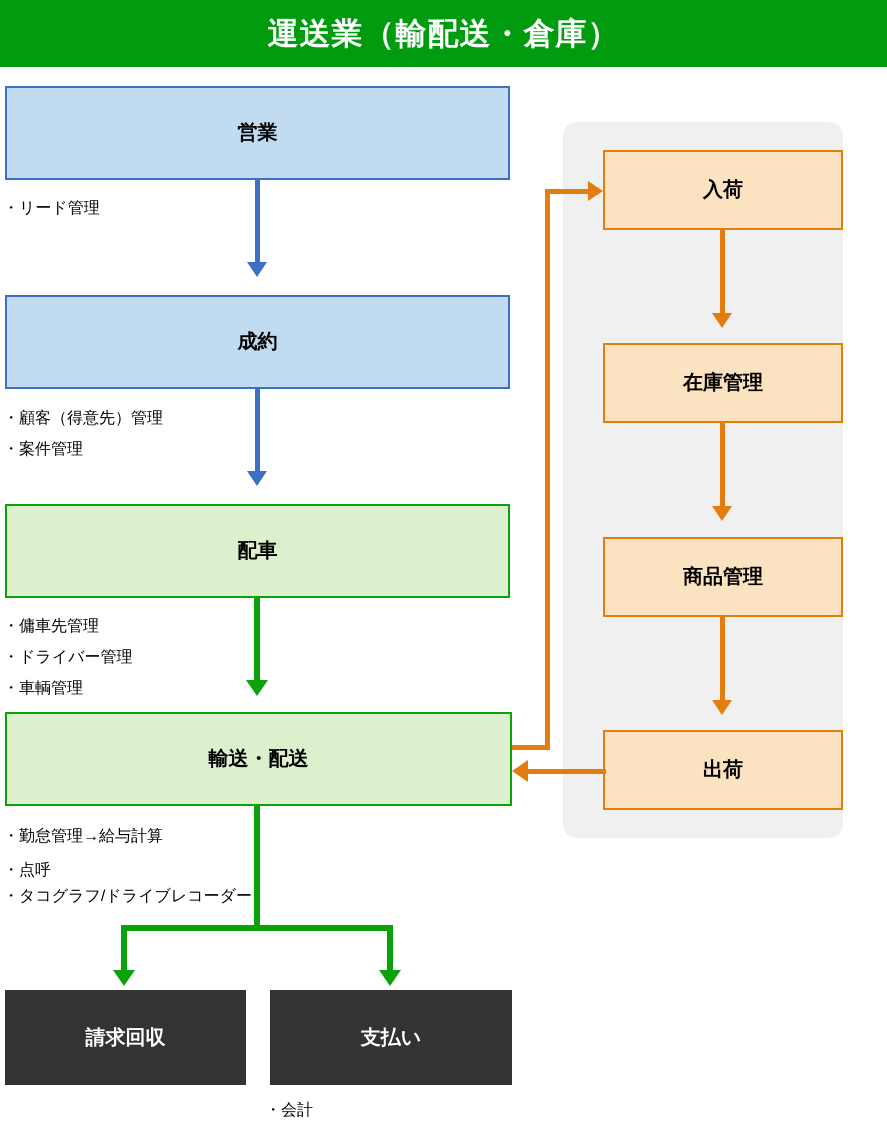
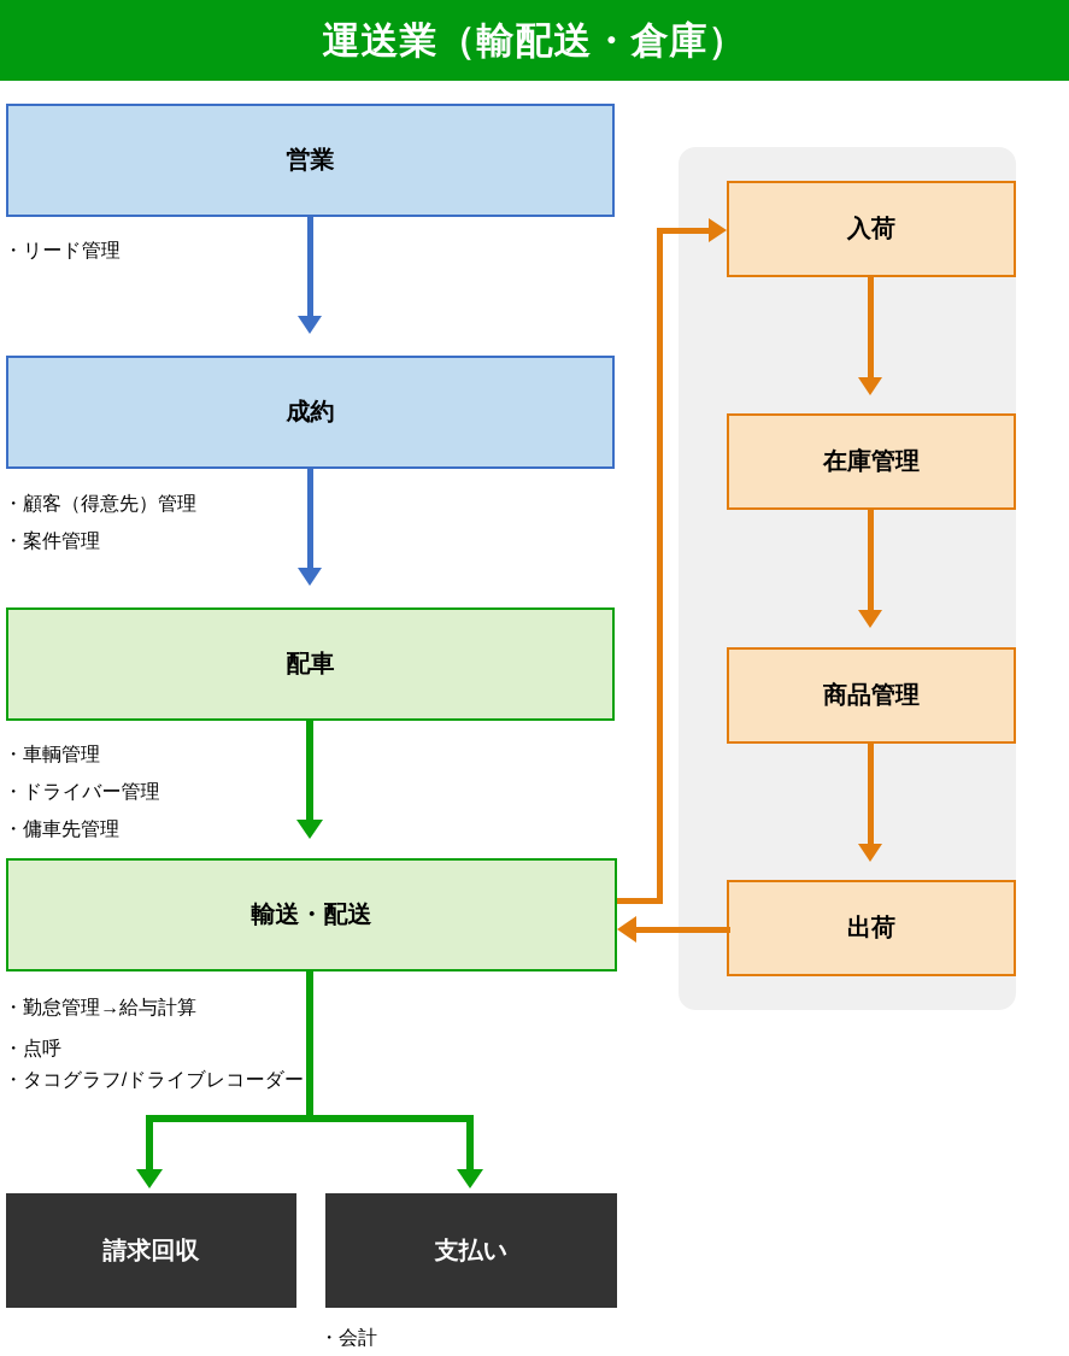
  運送業（輸配送・倉庫）
  営業
  成約
  配車
  輸送・配送
  請求回収
  支払い
  ・リード管理
  ・顧客（得意先）管理
  ・案件管理
- ・傭車先管理
+ ・車輌管理
  ・ドライバー管理
- ・車輌管理
+ ・傭車先管理
  ・勤怠管理→給与計算
  ・点呼
  ・タコグラフ/ドライブレコーダー
  ・会計
  入荷
  在庫管理
  商品管理
  出荷
